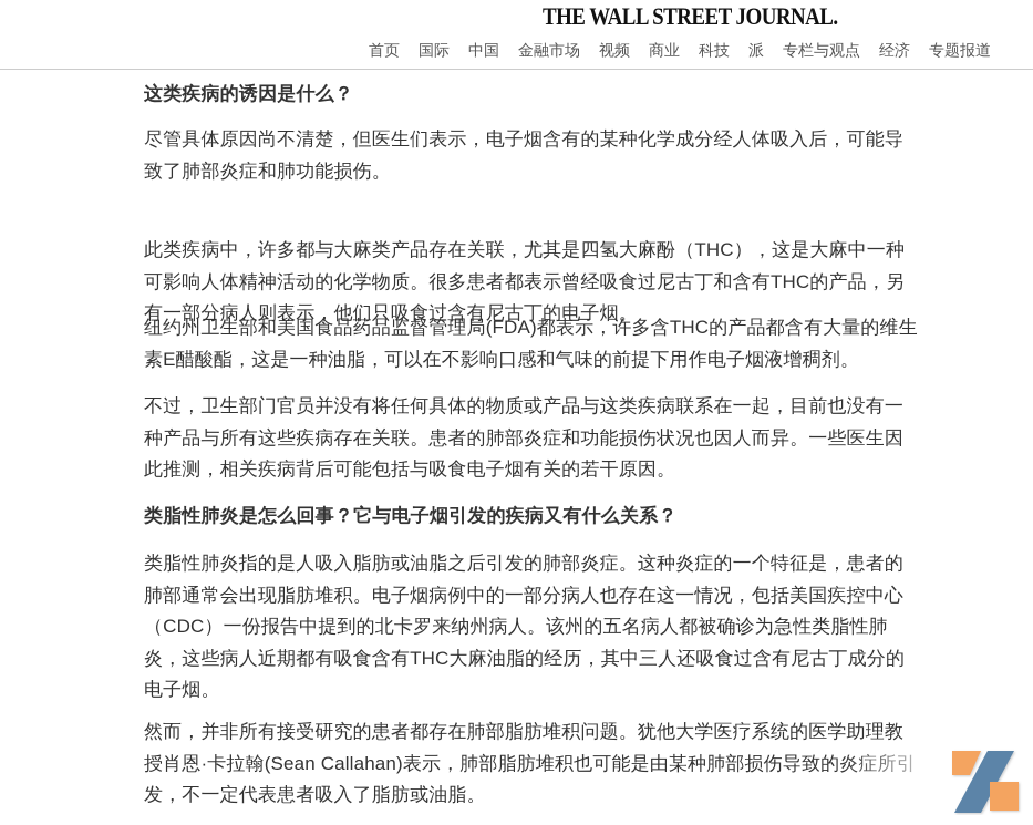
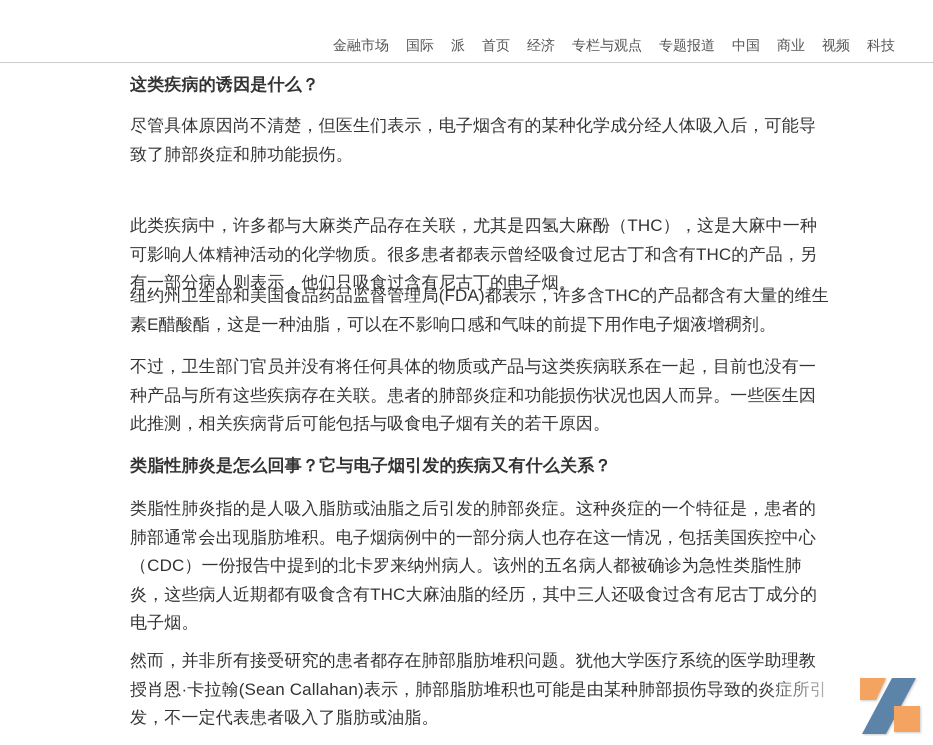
- THE WALL STREET JOURNAL.
- 首页
+ 金融市场
  国际
- 中国
+ 派
- 金融市场
+ 首页
- 视频
+ 经济
- 商业
+ 专栏与观点
- 科技
+ 专题报道
- 派
+ 中国
- 专栏与观点
+ 商业
- 经济
+ 视频
- 专题报道
+ 科技
  这类疾病的诱因是什么？
  尽管具体原因尚不清楚，但医生们表示，电子烟含有的某种化学成分经人体吸入后，可能导致了肺部炎症和肺功能损伤。
  此类疾病中，许多都与大麻类产品存在关联，尤其是四氢大麻酚（THC），这是大麻中一种可影响人体精神活动的化学物质。很多患者都表示曾经吸食过尼古丁和含有THC的产品，另有一部分病人则表示，他们只吸食过含有尼古丁的电子烟。
  纽约州卫生部和美国食品药品监督管理局(FDA)都表示，许多含THC的产品都含有大量的维生素E醋酸酯，这是一种油脂，可以在不影响口感和气味的前提下用作电子烟液增稠剂。
  不过，卫生部门官员并没有将任何具体的物质或产品与这类疾病联系在一起，目前也没有一种产品与所有这些疾病存在关联。患者的肺部炎症和功能损伤状况也因人而异。一些医生因此推测，相关疾病背后可能包括与吸食电子烟有关的若干原因。
  类脂性肺炎是怎么回事？它与电子烟引发的疾病又有什么关系？
  类脂性肺炎指的是人吸入脂肪或油脂之后引发的肺部炎症。这种炎症的一个特征是，患者的肺部通常会出现脂肪堆积。电子烟病例中的一部分病人也存在这一情况，包括美国疾控中心（CDC）一份报告中提到的北卡罗来纳州病人。该州的五名病人都被确诊为急性类脂性肺炎，这些病人近期都有吸食含有THC大麻油脂的经历，其中三人还吸食过含有尼古丁成分的电子烟。
  然而，并非所有接受研究的患者都存在肺部脂肪堆积问题。犹他大学医疗系统的医学助理教授肖恩·卡拉翰(Sean Callahan)表示，肺部脂肪堆积也可能是由某种肺部损伤导致的发，不一定代表患者吸入了脂肪或油脂。
